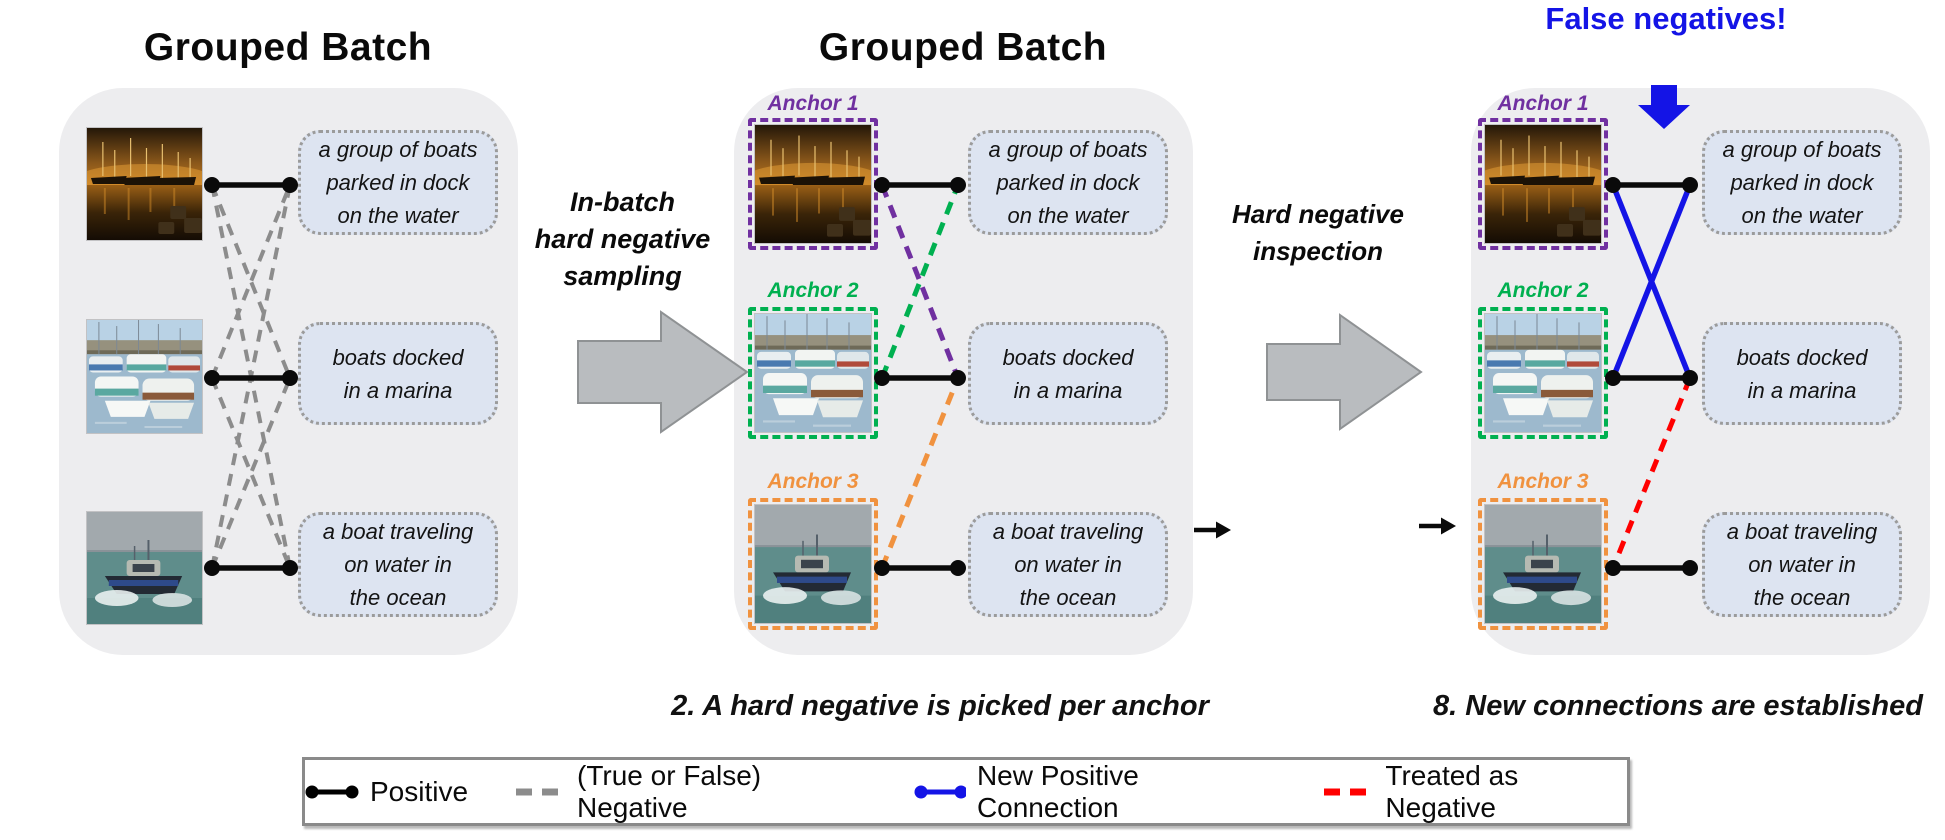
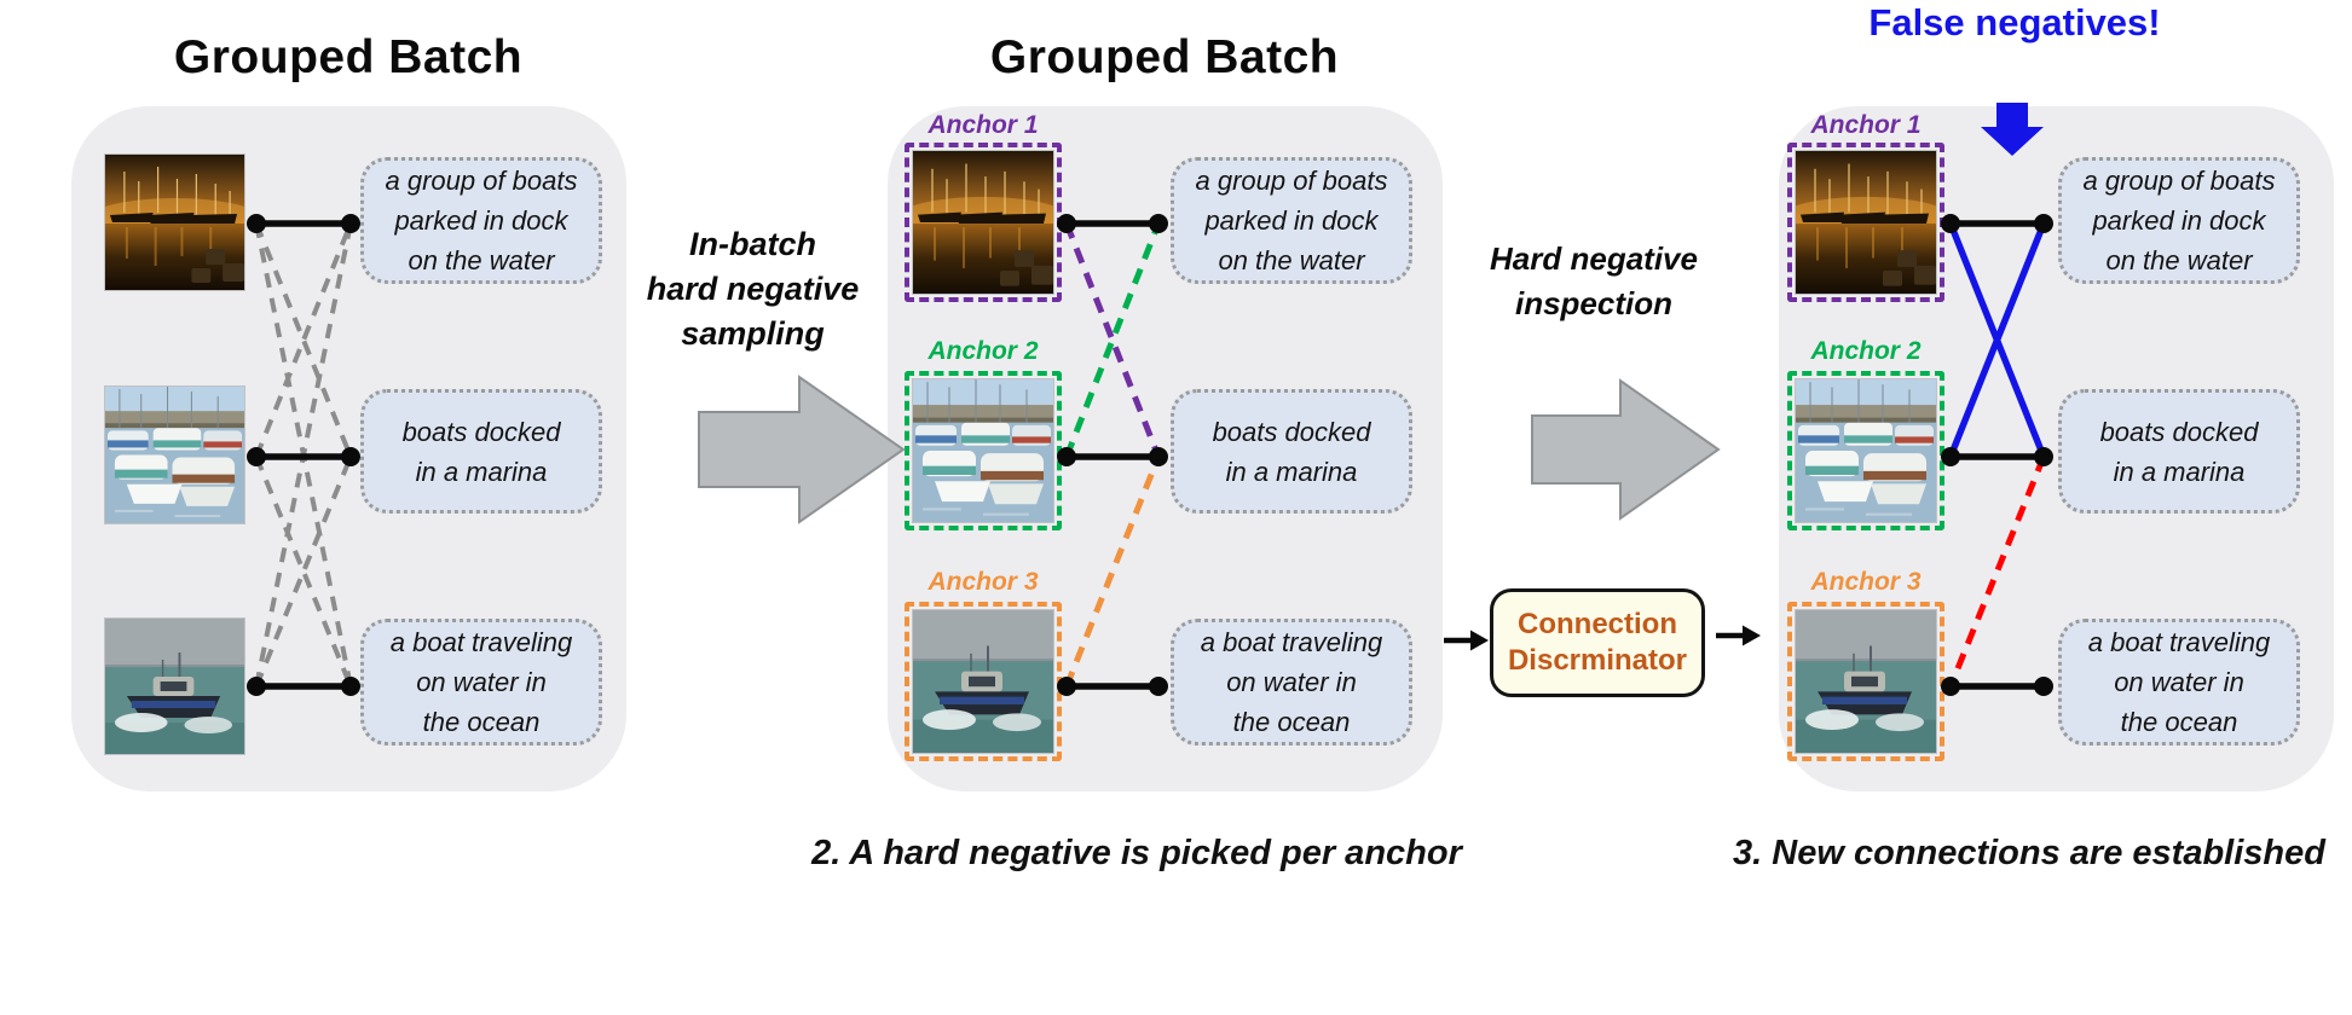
  Grouped Batch
  Grouped Batch
  False negatives!
  a group of boats
  parked in dock
  on the water
  boats docked
  in a marina
  a boat traveling
  on water in
  the ocean
  Anchor 1
  Anchor 2
  Anchor 3
  a group of boats
  parked in dock
  on the water
  boats docked
  in a marina
  a boat traveling
  on water in
  the ocean
  Anchor 1
  Anchor 2
  Anchor 3
  a group of boats
  parked in dock
  on the water
  boats docked
  in a marina
  a boat traveling
  on water in
  the ocean
  In-batch
  hard negative
  sampling
  Hard negative
  inspection
+ Connection
+ Discrminator
  2. A hard negative is picked per anchor
- 8. New connections are established
+ 3. New connections are established
- Positive
- (True or False) Negative
- New Positive Connection
- Treated as Negative
